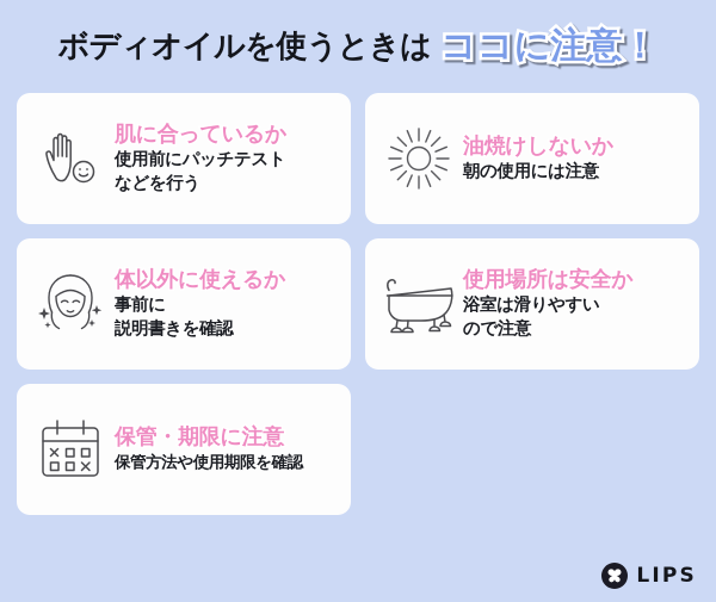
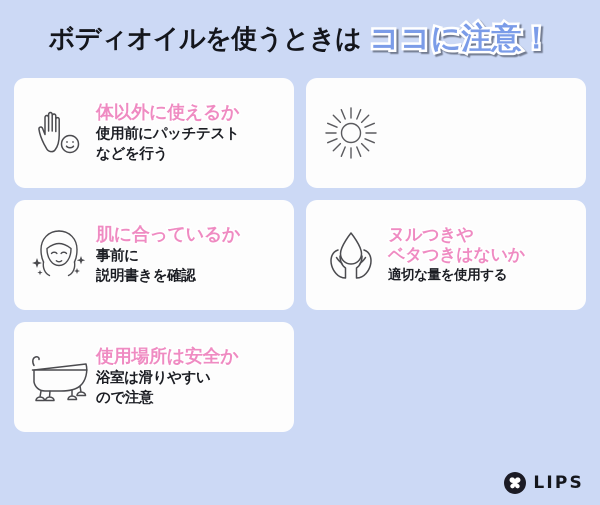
  ボディオイルを使うときは
  ココに注意！
- 肌に合っているか
+ 体以外に使えるか
  使用前にパッチテスト
  などを行う
- 油焼けしないか
- 朝の使用には注意
- 体以外に使えるか
+ 肌に合っているか
  事前に
  説明書きを確認
+ ヌルつきや
+ ベタつきはないか
+ 適切な量を使用する
  使用場所は安全か
  浴室は滑りやすい
  ので注意
- 保管・期限に注意
- 保管方法や使用期限を確認
  LIPS
